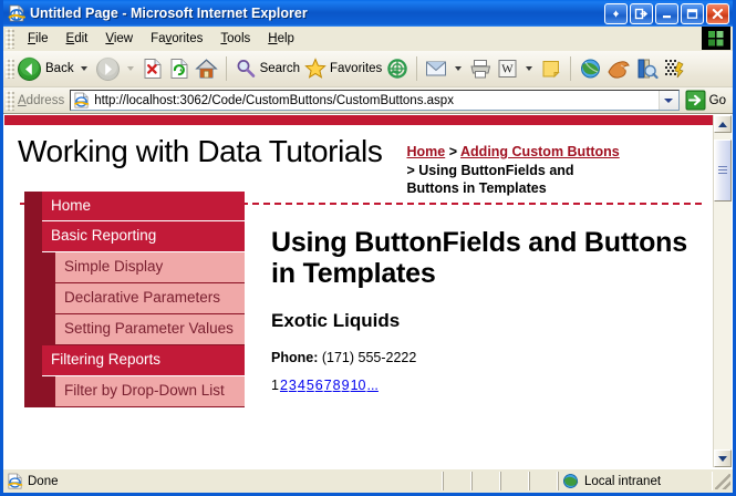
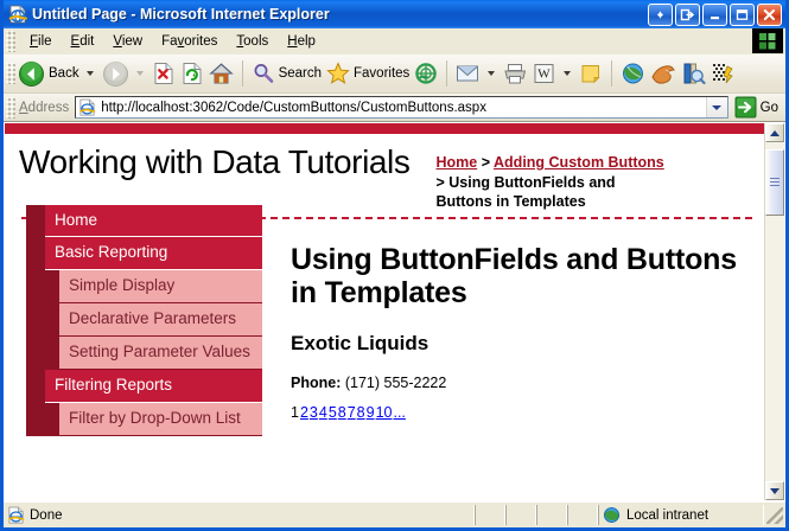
  Untitled Page - Microsoft Internet Explorer
  File
  Edit
  View
  Favorites
  Tools
  Help
  Back
  Search
  Favorites
  W
  Address
  http://localhost:3062/Code/CustomButtons/CustomButtons.aspx
  Go
  Working with Data Tutorials
  Home > Adding Custom Buttons > Using ButtonFields and Buttons in Templates
  Home
  Basic Reporting
  Simple Display
  Declarative Parameters
  Setting Parameter Values
  Filtering Reports
  Filter by Drop-Down List
  Using ButtonFields and Buttons in Templates
  Exotic Liquids
  Phone: (171) 555-2222
- 12345678910...
+ 12345878910...
  Done
  Local intranet
